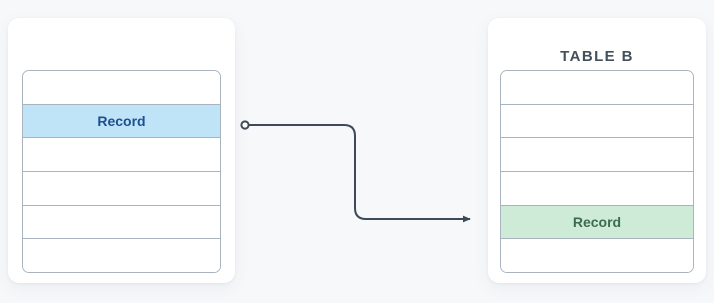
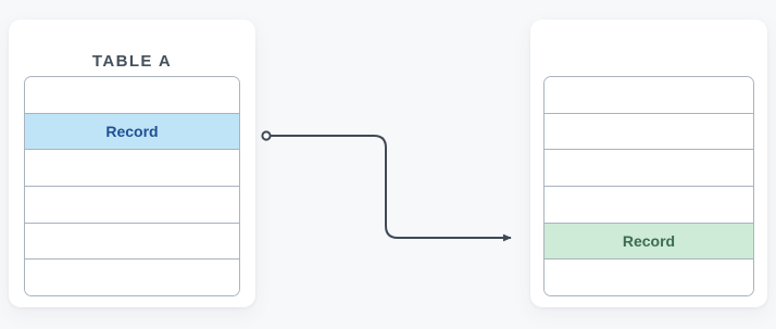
+ TABLE A
  Record
- TABLE B
  Record
